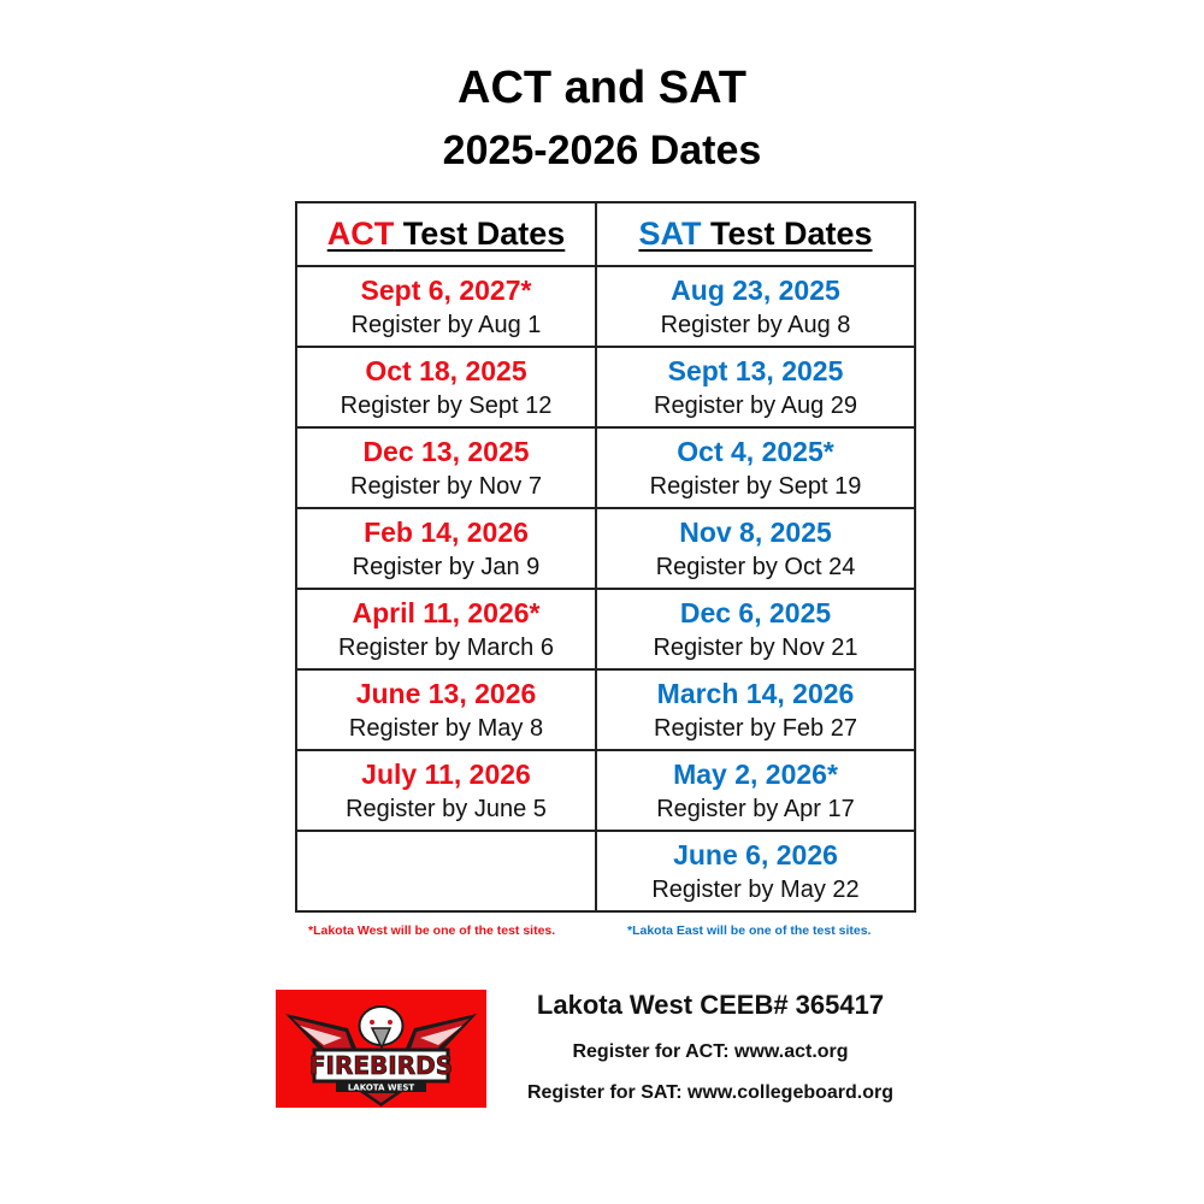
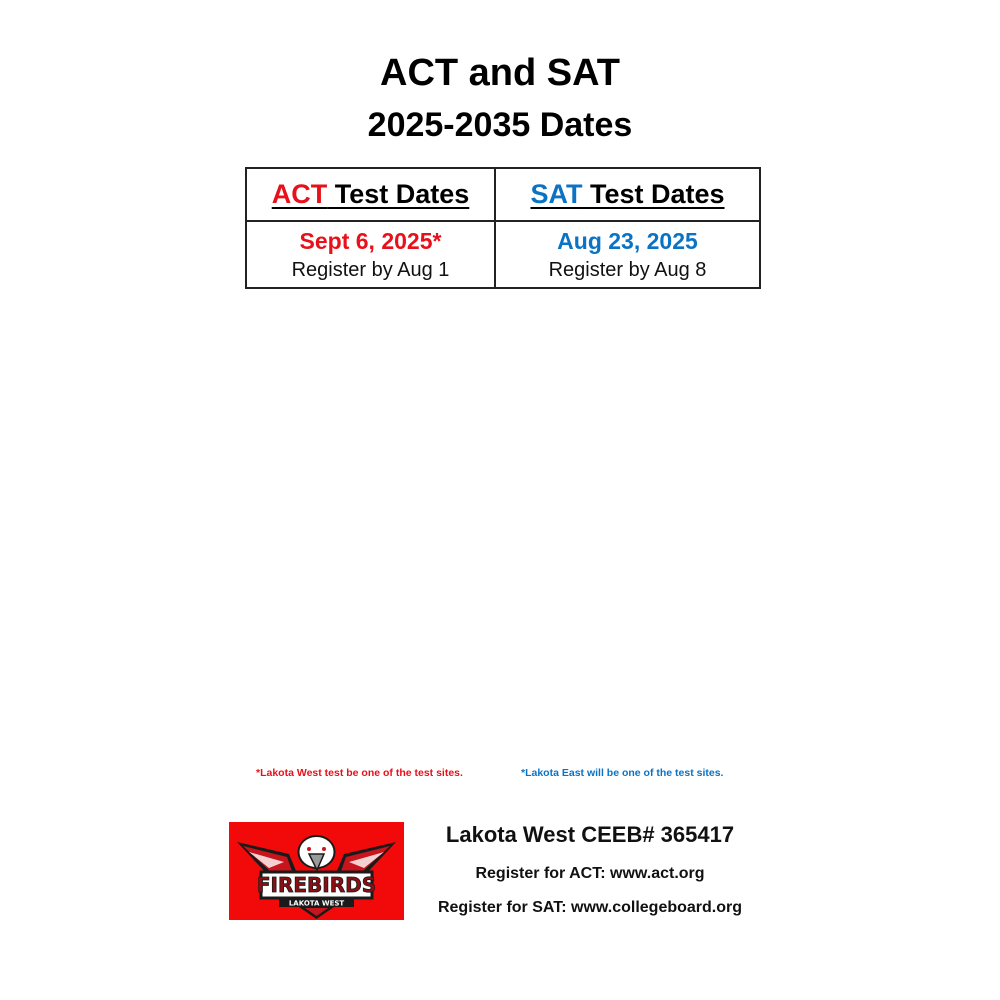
  ACT and SAT
- 2025-2026 Dates
+ 2025-2035 Dates
  ACT Test Dates	SAT Test Dates
- Sept 6, 2027*Register by Aug 1	Aug 23, 2025Register by Aug 8
+ Sept 6, 2025*Register by Aug 1	Aug 23, 2025Register by Aug 8
- Oct 18, 2025Register by Sept 12	Sept 13, 2025Register by Aug 29
- Dec 13, 2025Register by Nov 7	Oct 4, 2025*Register by Sept 19
- Feb 14, 2026Register by Jan 9	Nov 8, 2025Register by Oct 24
- April 11, 2026*Register by March 6	Dec 6, 2025Register by Nov 21
- June 13, 2026Register by May 8	March 14, 2026Register by Feb 27
- July 11, 2026Register by June 5	May 2, 2026*Register by Apr 17
- 	June 6, 2026Register by May 22
- *Lakota West will be one of the test sites.
+ *Lakota West test be one of the test sites.
  *Lakota East will be one of the test sites.
  FIREBIRDS
  LAKOTA WEST
  Lakota West CEEB# 365417
  Register for ACT: www.act.org
  Register for SAT: www.collegeboard.org
